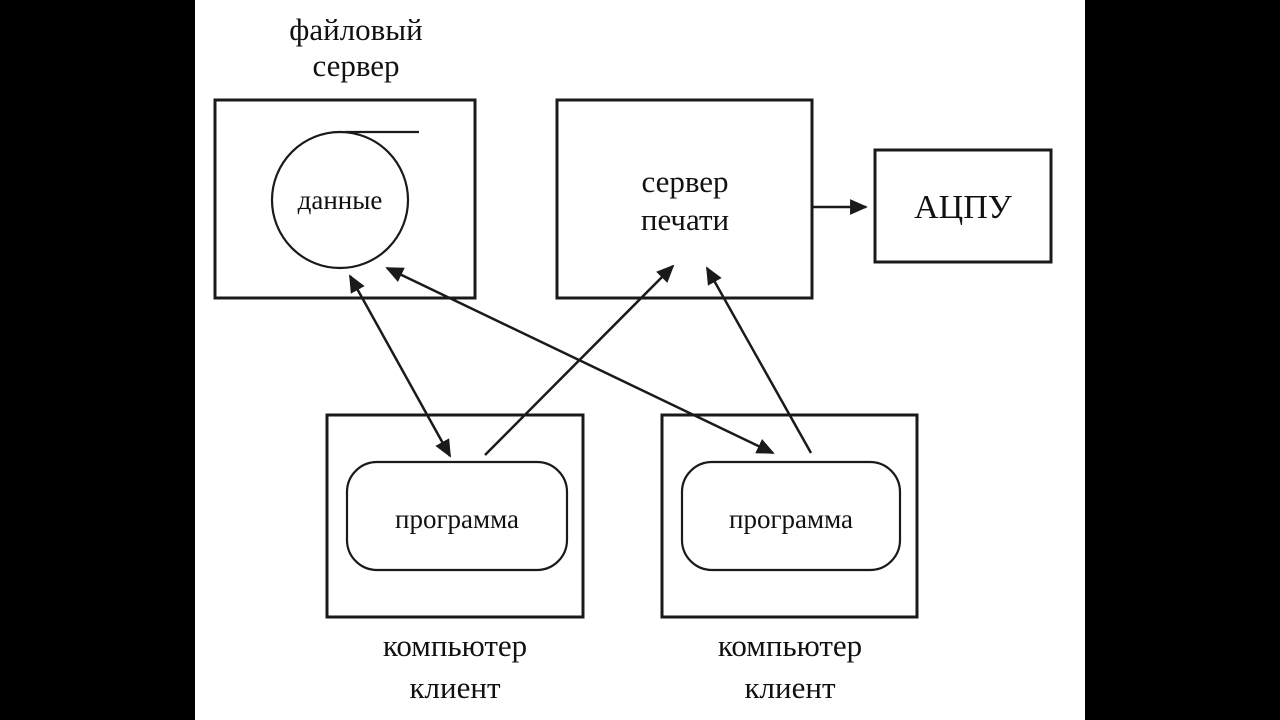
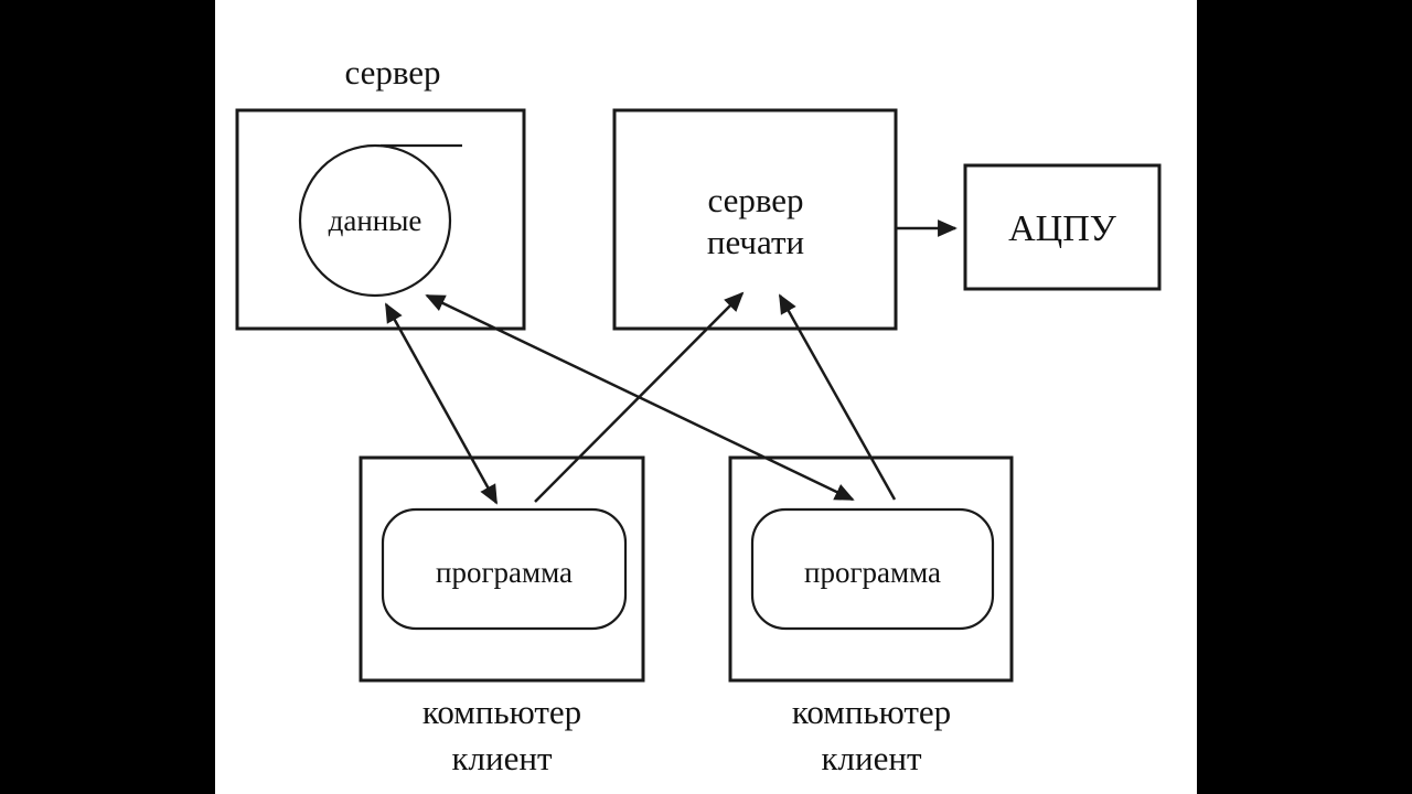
- файловый
  сервер
  данные
  сервер
  печати
  АЦПУ
  программа
  компьютер
  клиент
  программа
  компьютер
  клиент
